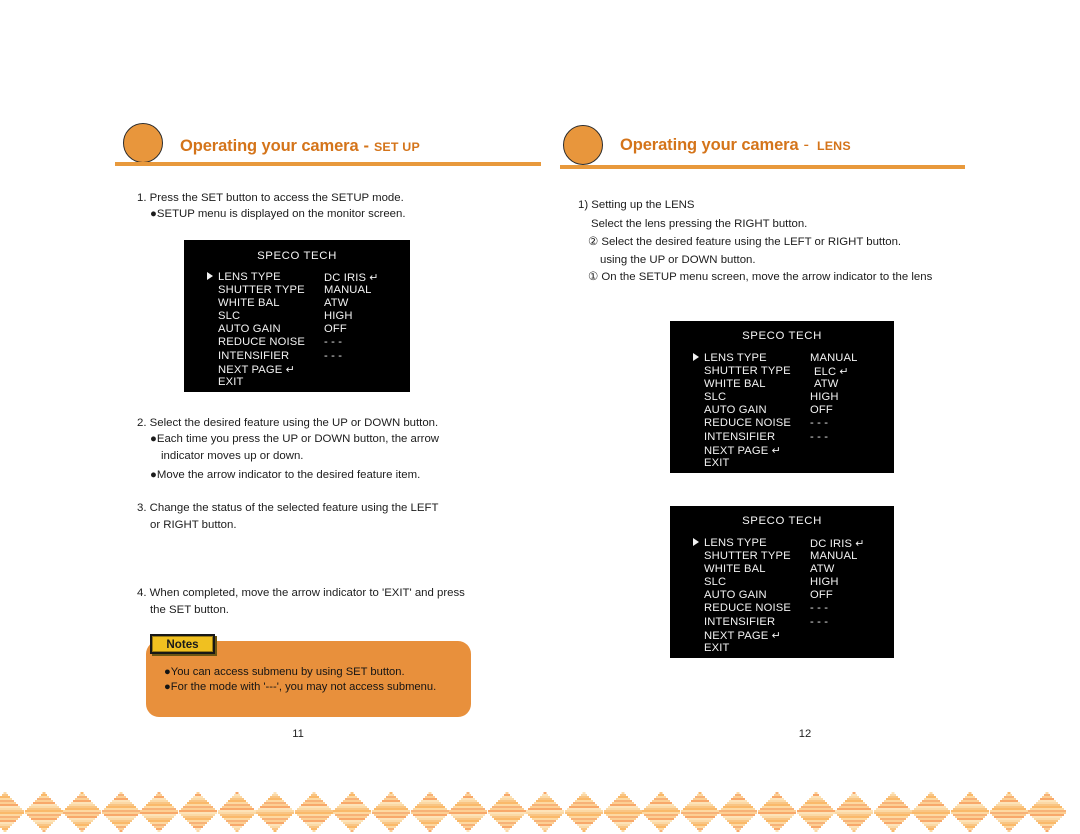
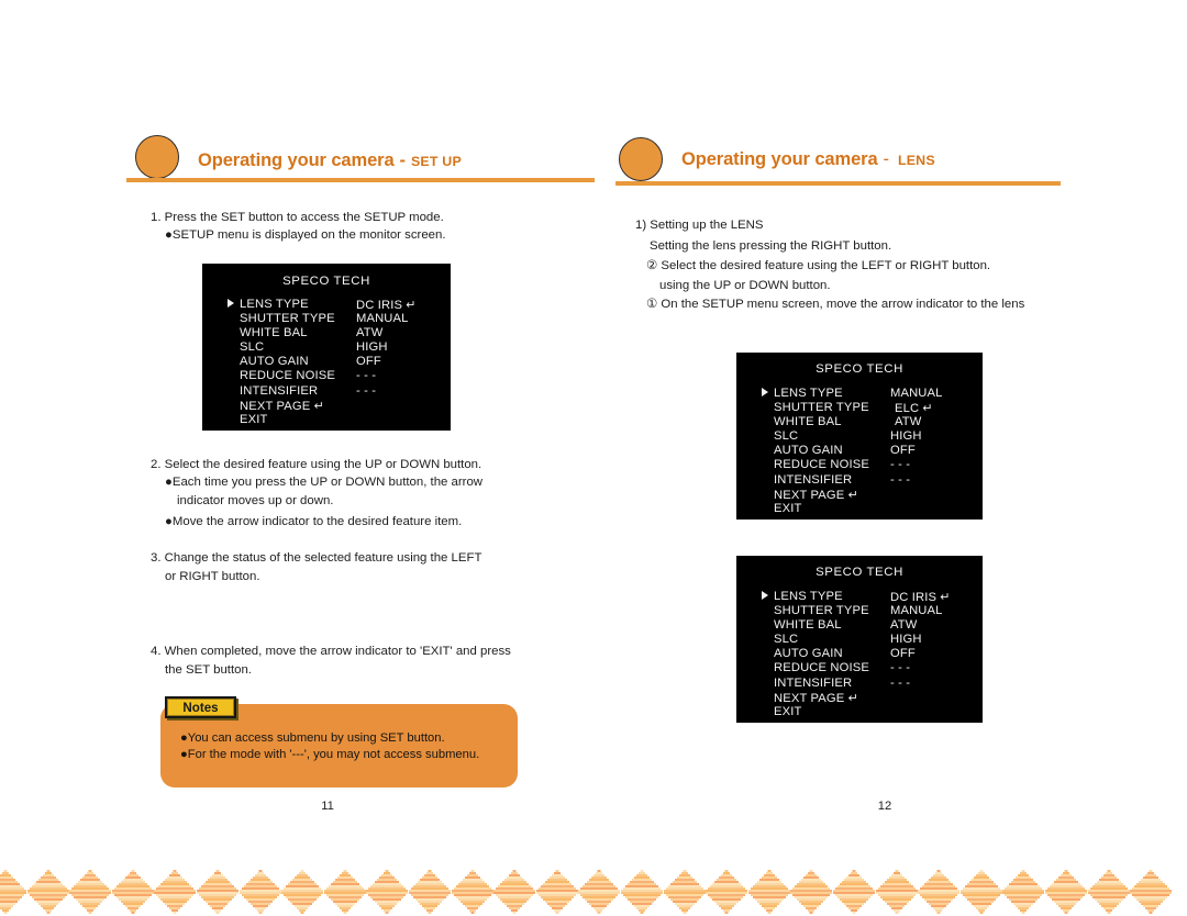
  Operating your camera - SET UP
  1. Press the SET button to access the SETUP mode.
  ●SETUP menu is displayed on the monitor screen.
  SPECO TECH
  LENS TYPE
  DC IRIS ↵
  SHUTTER TYPE
  MANUAL
  WHITE BAL
  ATW
  SLC
  HIGH
  AUTO GAIN
  OFF
  REDUCE NOISE
  - - -
  INTENSIFIER
  - - -
  NEXT PAGE ↵
  EXIT
  2. Select the desired feature using the UP or DOWN button.
  ●Each time you press the UP or DOWN button, the arrow
  indicator moves up or down.
  ●Move the arrow indicator to the desired feature item.
  3. Change the status of the selected feature using the LEFT
  or RIGHT button.
  4. When completed, move the arrow indicator to 'EXIT' and press
  the SET button.
  Notes
  ●You can access submenu by using SET button.
  ●For the mode with '---', you may not access submenu.
  11
  Operating your camera - LENS
  1) Setting up the LENS
- Select the lens pressing the RIGHT button.
+ Setting the lens pressing the RIGHT button.
  ② Select the desired feature using the LEFT or RIGHT button.
  using the UP or DOWN button.
  ① On the SETUP menu screen, move the arrow indicator to the lens
  SPECO TECH
  LENS TYPE
  MANUAL
  SHUTTER TYPE
  ELC ↵
  WHITE BAL
  ATW
  SLC
  HIGH
  AUTO GAIN
  OFF
  REDUCE NOISE
  - - -
  INTENSIFIER
  - - -
  NEXT PAGE ↵
  EXIT
  SPECO TECH
  LENS TYPE
  DC IRIS ↵
  SHUTTER TYPE
  MANUAL
  WHITE BAL
  ATW
  SLC
  HIGH
  AUTO GAIN
  OFF
  REDUCE NOISE
  - - -
  INTENSIFIER
  - - -
  NEXT PAGE ↵
  EXIT
  12
